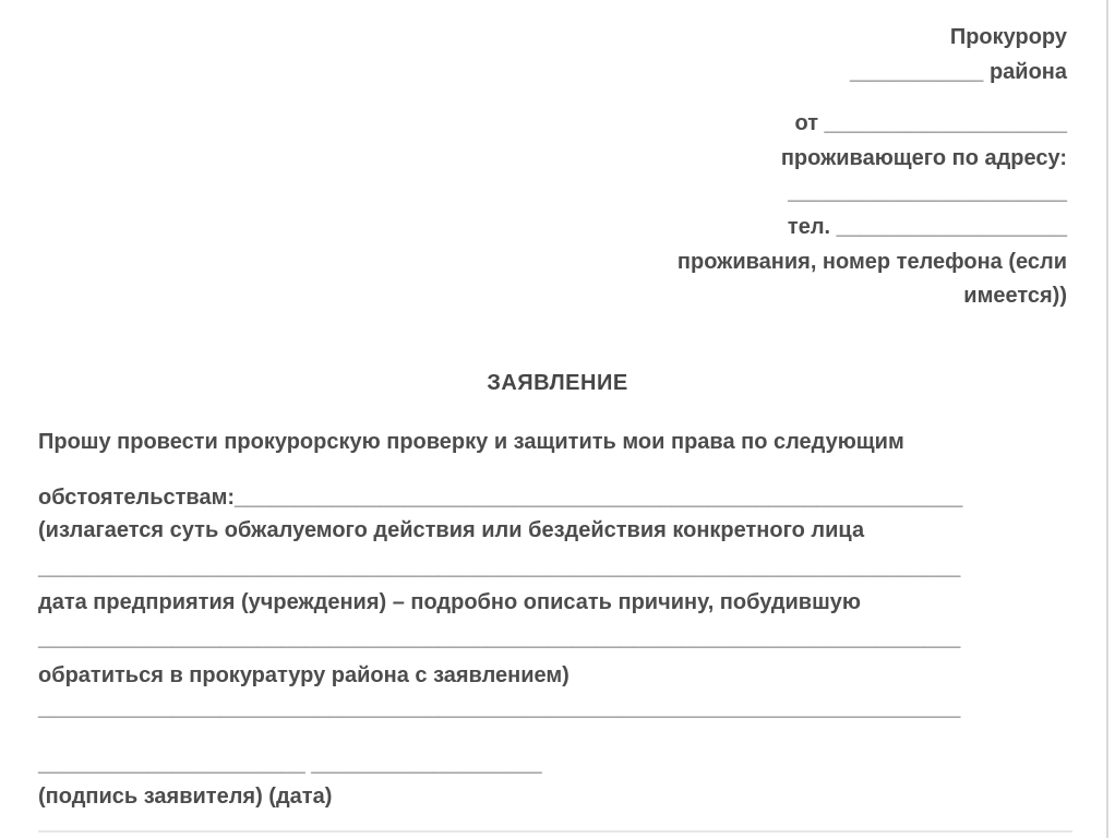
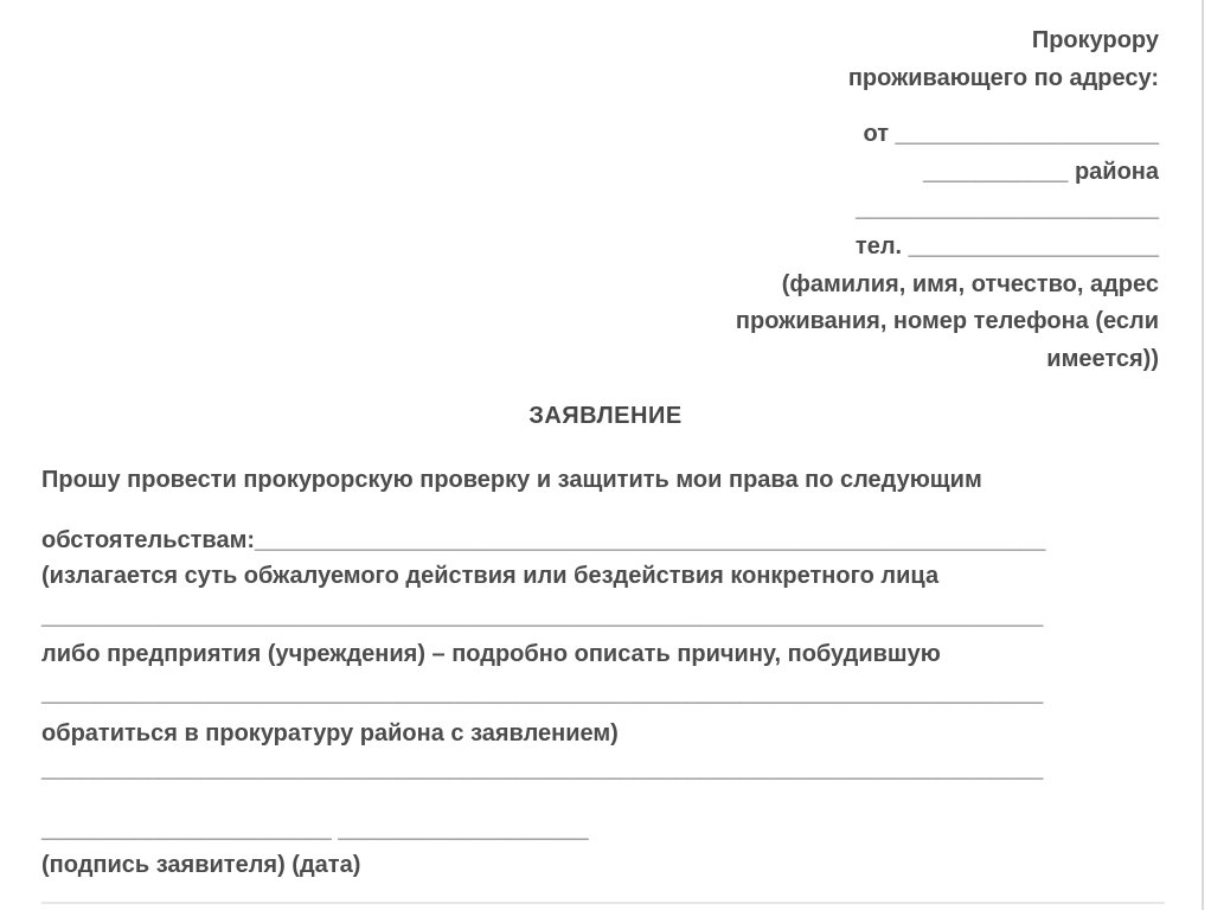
  Прокурору
- ___________ района
+ проживающего по адресу:
  от ____________________
- проживающего по адресу:
+ ___________ района
  _______________________
  тел. ___________________
+ (фамилия, имя, отчество, адрес
  проживания, номер телефона (если
  имеется))
  ЗАЯВЛЕНИЕ
  Прошу провести прокурорскую проверку и защитить мои права по следующим
  обстоятельствам:____________________________________________________________
  (излагается суть обжалуемого действия или бездействия конкретного лица
  ____________________________________________________________________________
- дата предприятия (учреждения) – подробно описать причину, побудившую
+ либо предприятия (учреждения) – подробно описать причину, побудившую
  ____________________________________________________________________________
  обратиться в прокуратуру района с заявлением)
  ____________________________________________________________________________
  ______________________ ___________________
  (подпись заявителя) (дата)
